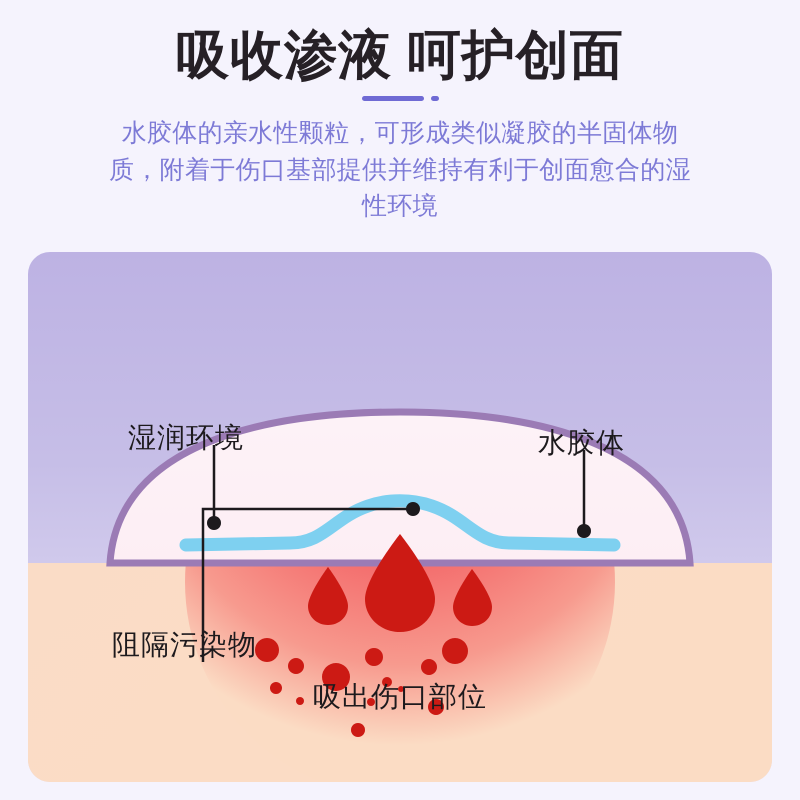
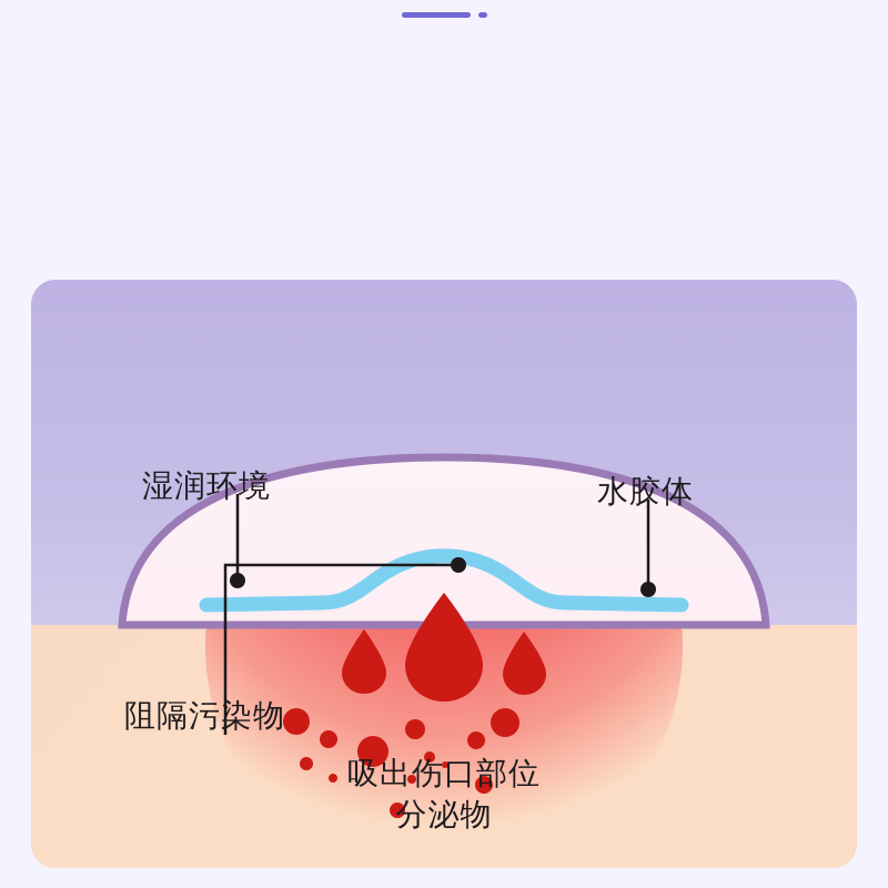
- 吸收渗液 呵护创面
- 水胶体的亲水性颗粒，可形成类似凝胶的半固体物质，附着于伤口基部提供并维持有利于创面愈合的湿性环境
  湿润环境
  水胶体
  阻隔污染物
  吸出伤口部位
+ 分泌物
